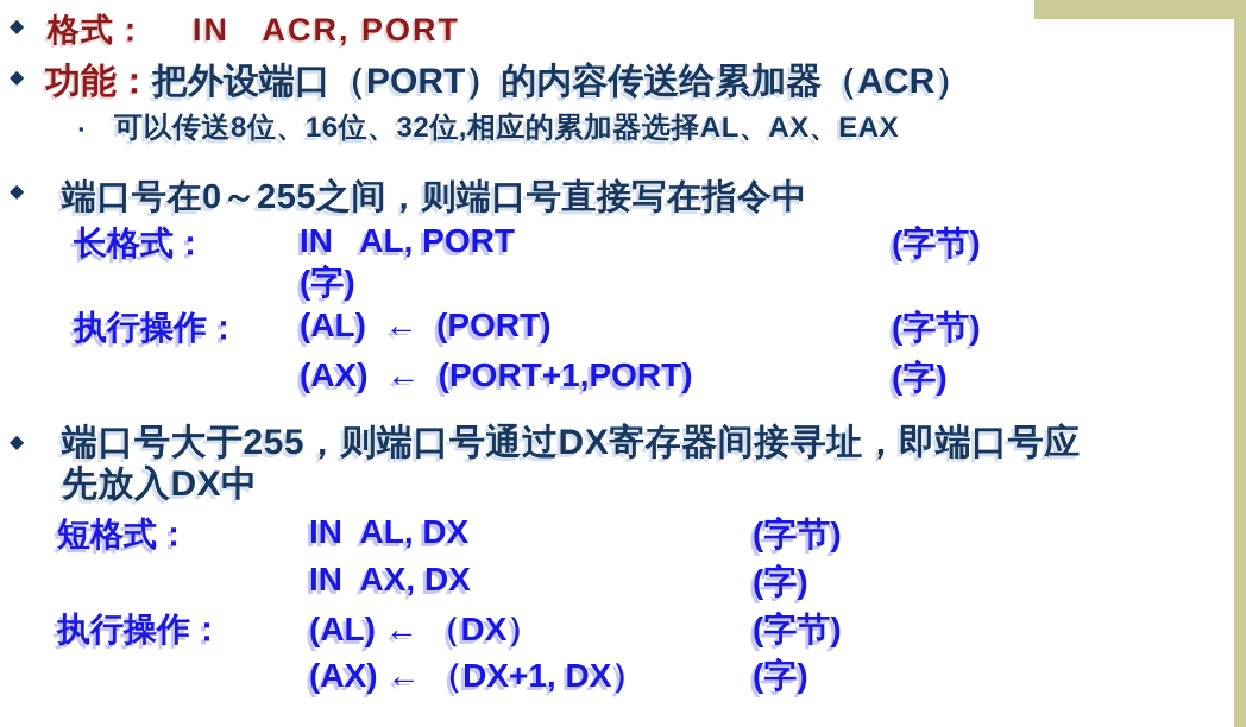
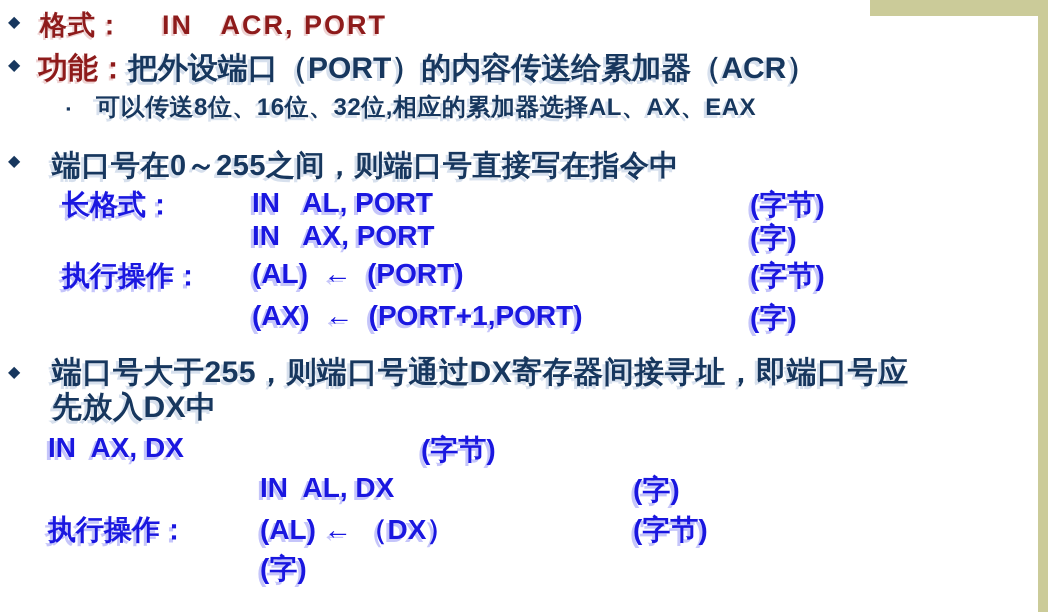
  ◆
  ◆
  ◆
  ◆
  ▪
  格式： IN ACR, PORT
  功能：把外设端口（PORT）的内容传送给累加器（ACR）
  可以传送8位、16位、32位,相应的累加器选择AL、AX、EAX
  端口号在0～255之间，则端口号直接写在指令中
  长格式：
  IN AL, PORT
  (字节)
+ IN AX, PORT
  (字)
  执行操作：
  (AL) ← (PORT)
  (字节)
  (AX) ← (PORT+1,PORT)
  (字)
  端口号大于255，则端口号通过DX寄存器间接寻址，即端口号应
  先放入DX中
- 短格式：
- IN AL, DX
+ IN AX, DX
  (字节)
- IN AX, DX
+ IN AL, DX
  (字)
  执行操作：
  (AL) ← （DX）
  (字节)
- (AX) ← （DX+1, DX）
  (字)
